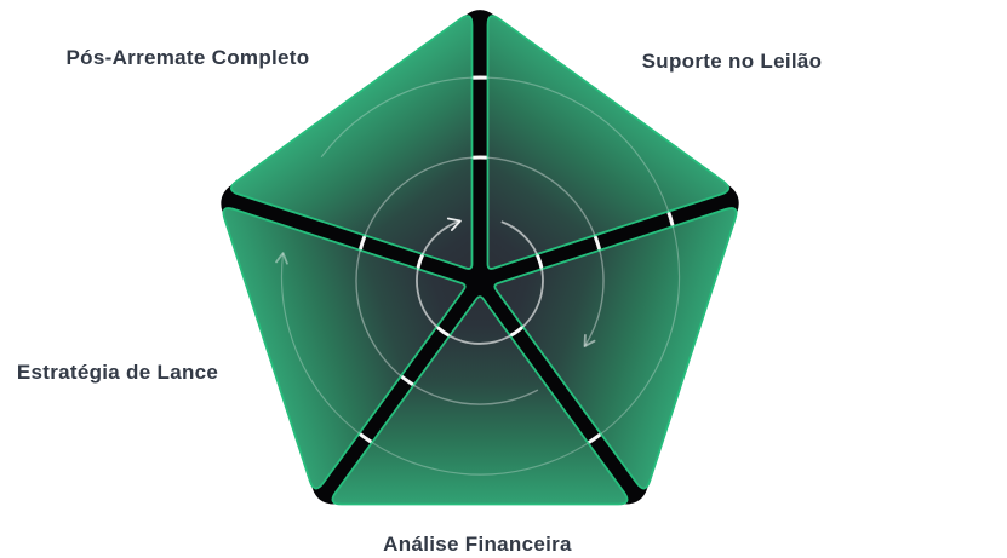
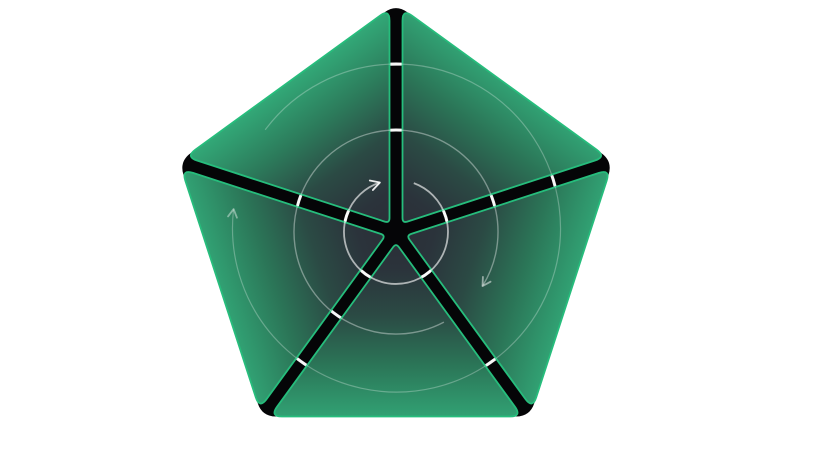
- Pós-Arremate Completo
- Suporte no Leilão
- Análise Financeira
- Estratégia de Lance
